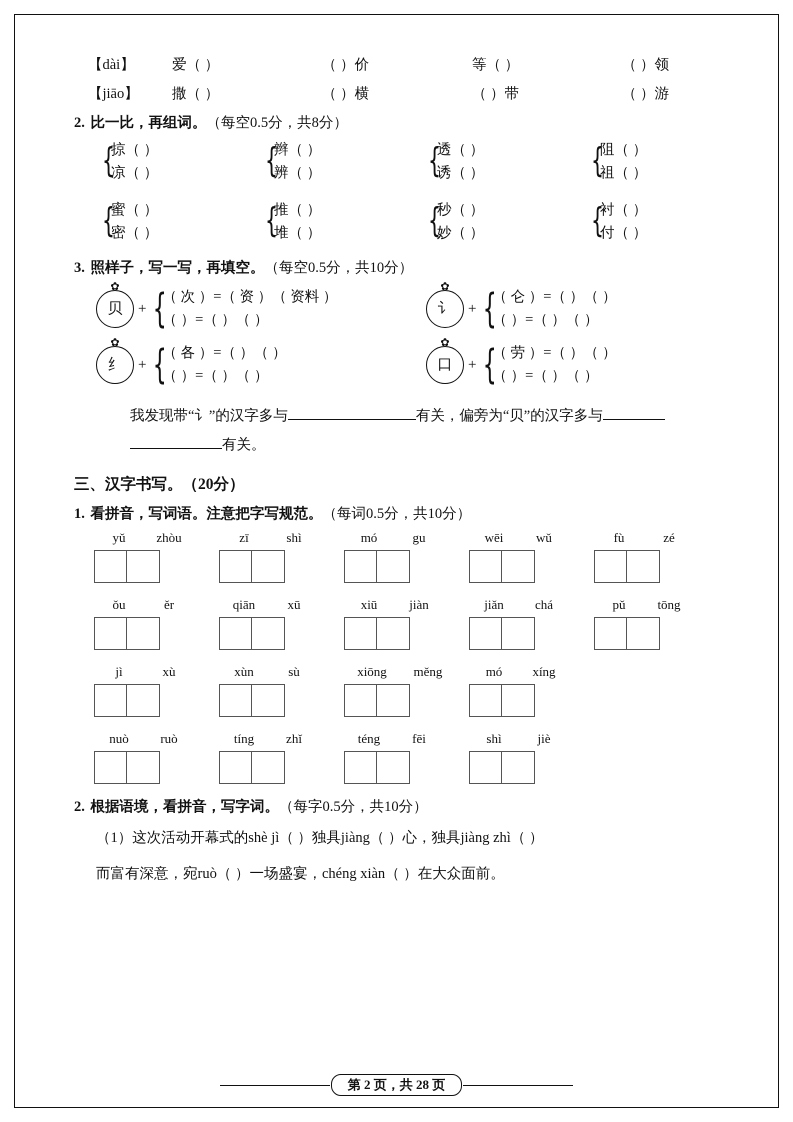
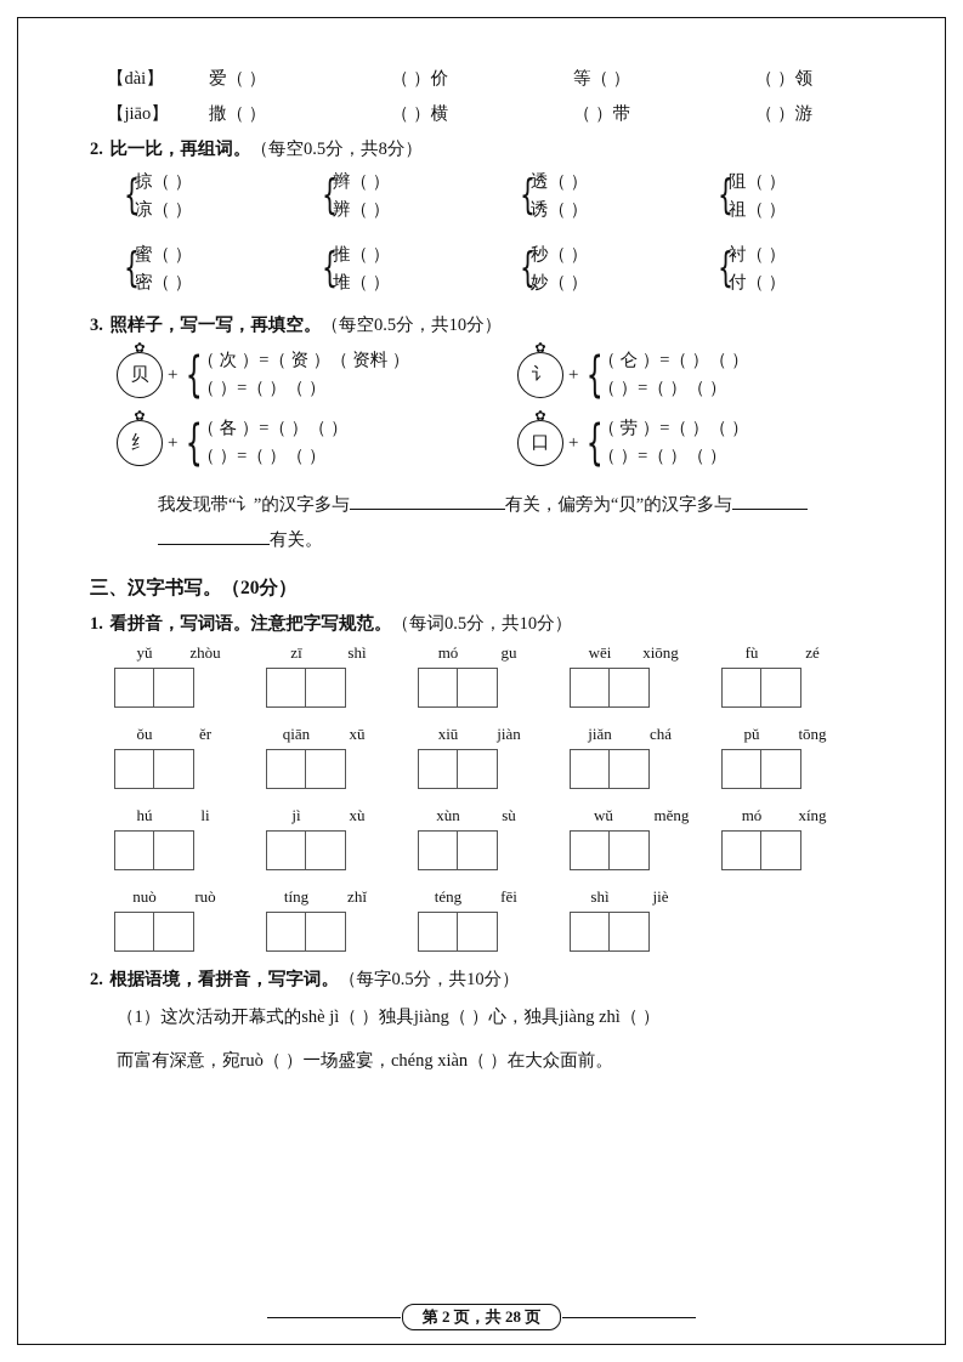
  【dài】
  爱（ ）
  （ ）价
  等（ ）
  （ ）领
  【jiāo】
  撒（ ）
  （ ）横
  （ ）带
  （ ）游
  2. 比一比，再组词。（每空0.5分，共8分）
  {
  掠（ ）
  凉（ ）
  {
  辫（ ）
  辨（ ）
  {
  透（ ）
  诱（ ）
  {
  阻（ ）
  祖（ ）
  {
  蜜（ ）
  密（ ）
  {
  推（ ）
  堆（ ）
  {
  秒（ ）
  妙（ ）
  {
  衬（ ）
  付（ ）
  3. 照样子，写一写，再填空。（每空0.5分，共10分）
  ✿
  贝
  +
  {
  （ 次 ）=（ 资 ）（ 资料 ）
  （ ）=（ ）（ ）
  ✿
  讠
  +
  {
  （ 仑 ）=（ ）（ ）
  （ ）=（ ）（ ）
  ✿
  纟
  +
  {
  （ 各 ）=（ ）（ ）
  （ ）=（ ）（ ）
  ✿
  口
  +
  {
  （ 劳 ）=（ ）（ ）
  （ ）=（ ）（ ）
  我发现带“讠”的汉字多与 有关，偏旁为“贝”的汉字多与
  有关。
  三、汉字书写。（20分）
  1. 看拼音，写词语。注意把字写规范。（每词0.5分，共10分）
  yǔ
  zhòu
  zī
  shì
  mó
  gu
  wēi
- wǔ
+ xiōng
  fù
  zé
  ǒu
  ěr
  qiān
  xū
  xiū
  jiàn
  jiǎn
  chá
  pǔ
  tōng
+ hú
+ li
  jì
  xù
  xùn
  sù
- xiōng
+ wǔ
  měng
  mó
  xíng
  nuò
  ruò
  tíng
  zhǐ
  téng
  fēi
  shì
  jiè
  2. 根据语境，看拼音，写字词。（每字0.5分，共10分）
  （1）这次活动开幕式的shè jì（ ）独具jiàng（ ）心，独具jiàng zhì（ ）
  而富有深意，宛ruò（ ）一场盛宴，chéng xiàn（ ）在大众面前。
  第 2 页，共 28 页
